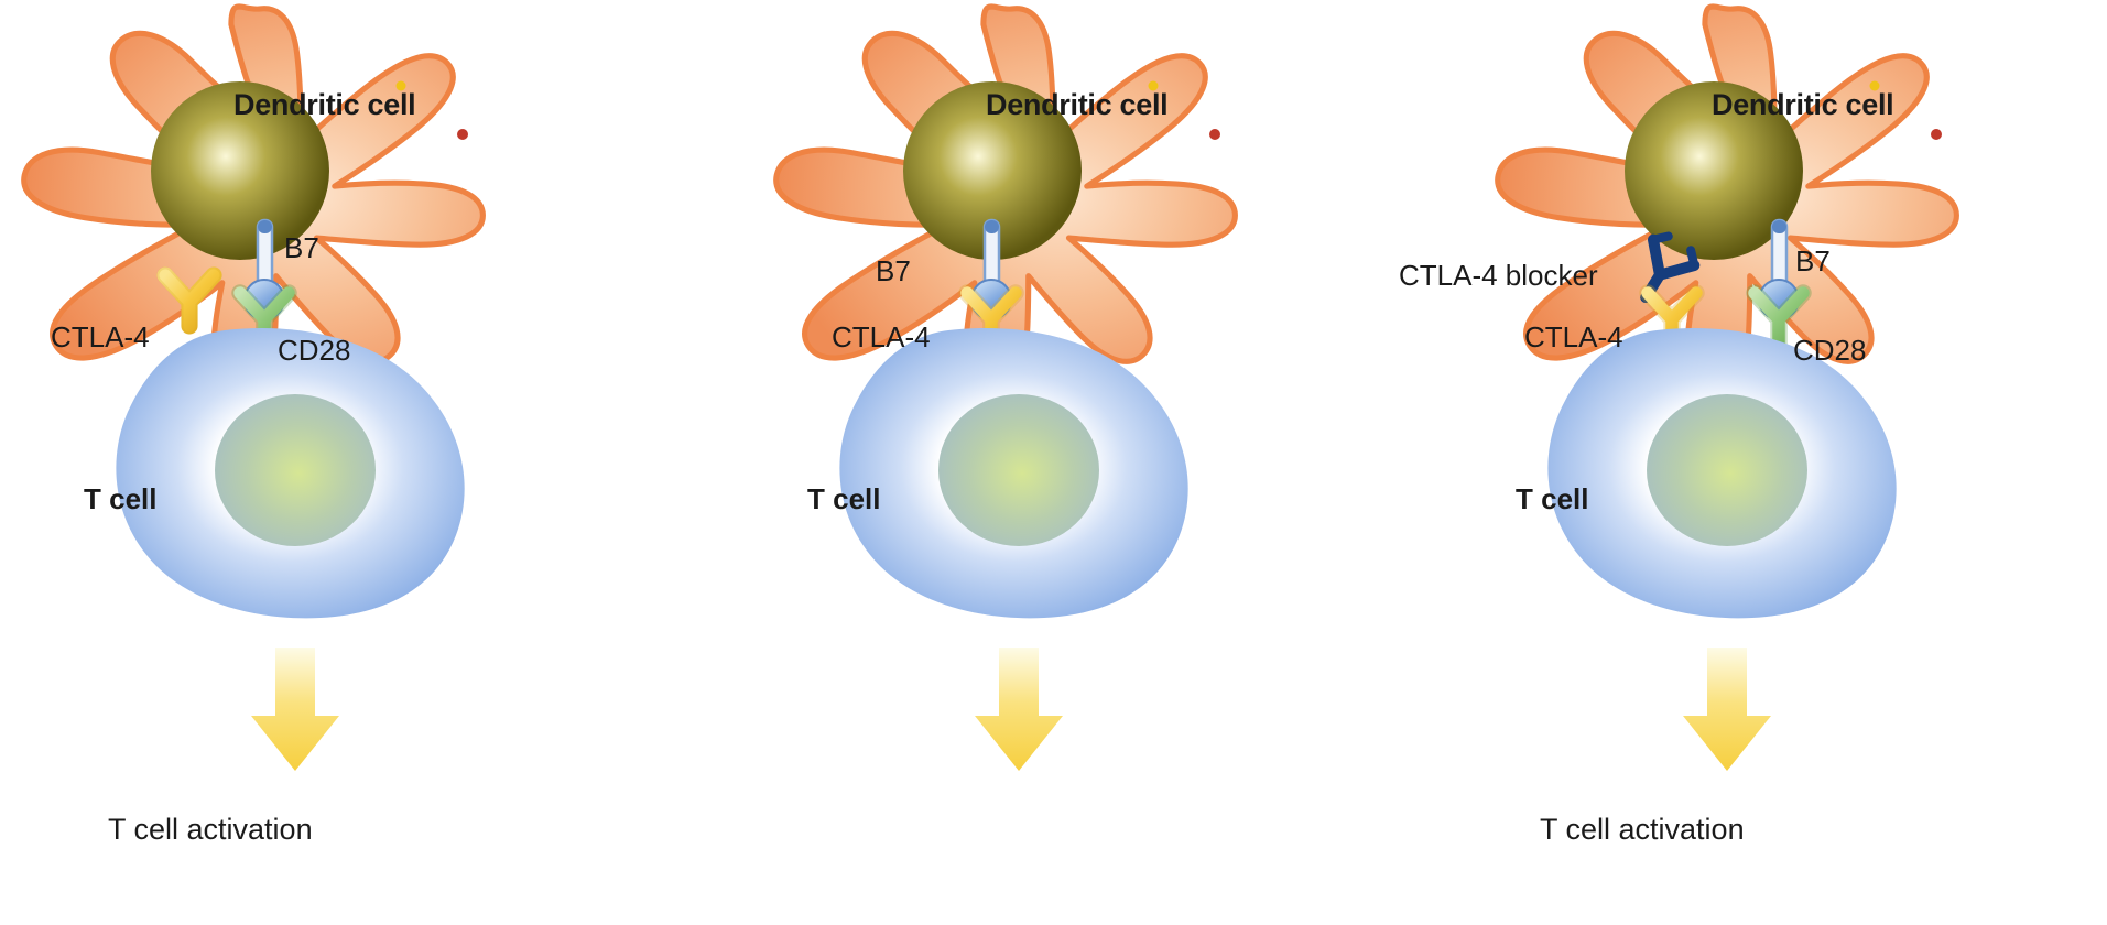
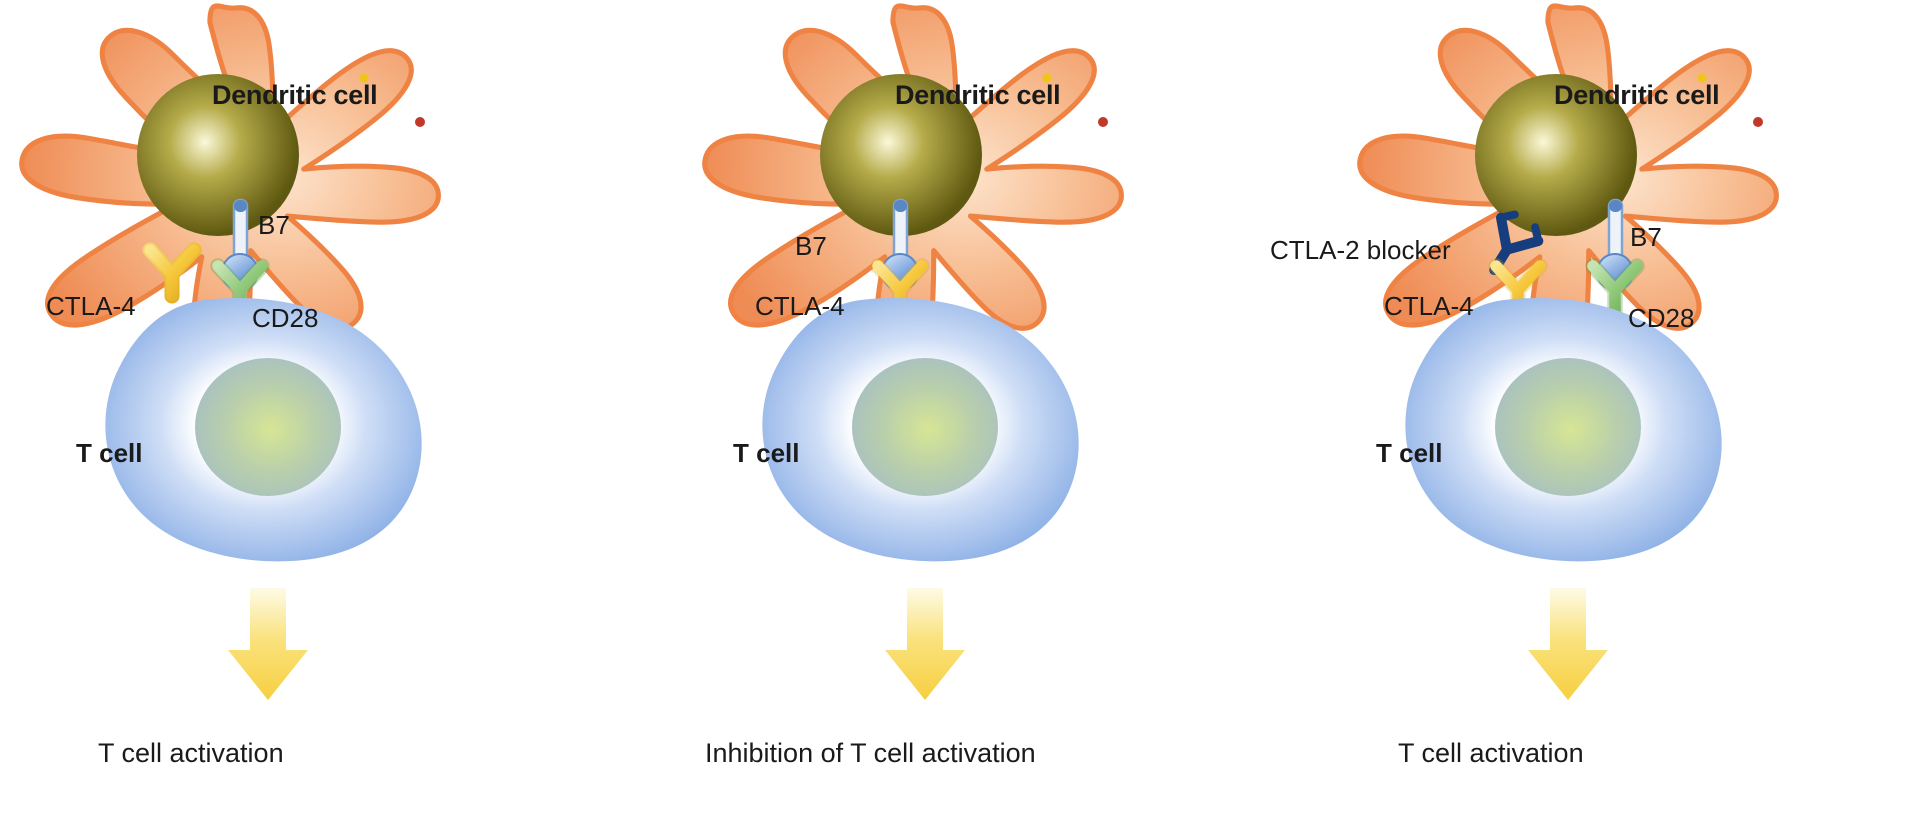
  Dendritic cell
  B7
  CTLA-4
  CD28
  T cell
  T cell activation
  Dendritic cell
  B7
  CTLA-4
  T cell
+ Inhibition of T cell activation
  Dendritic cell
- CTLA-4 blocker
+ CTLA-2 blocker
  CTLA-4
  B7
  CD28
  T cell
  T cell activation
